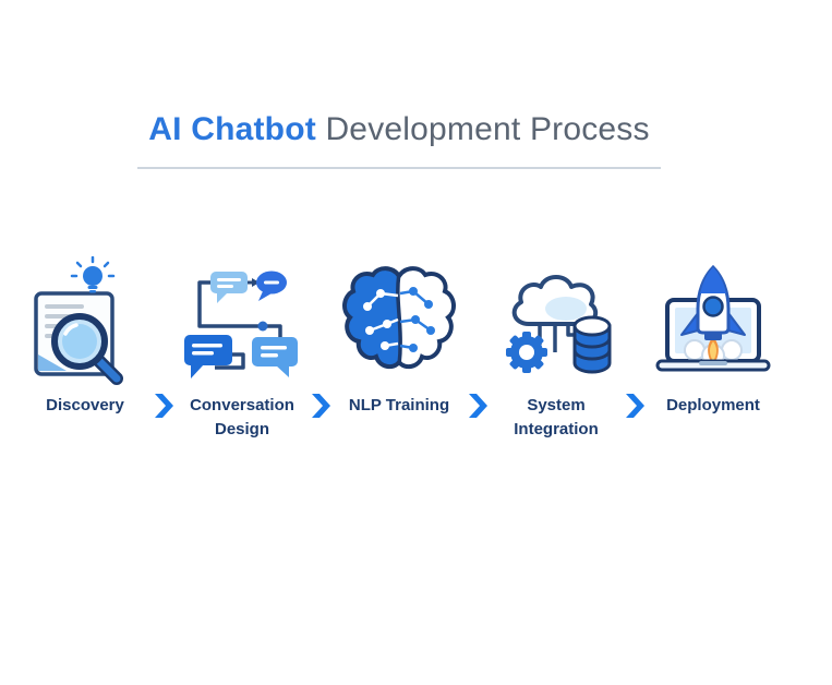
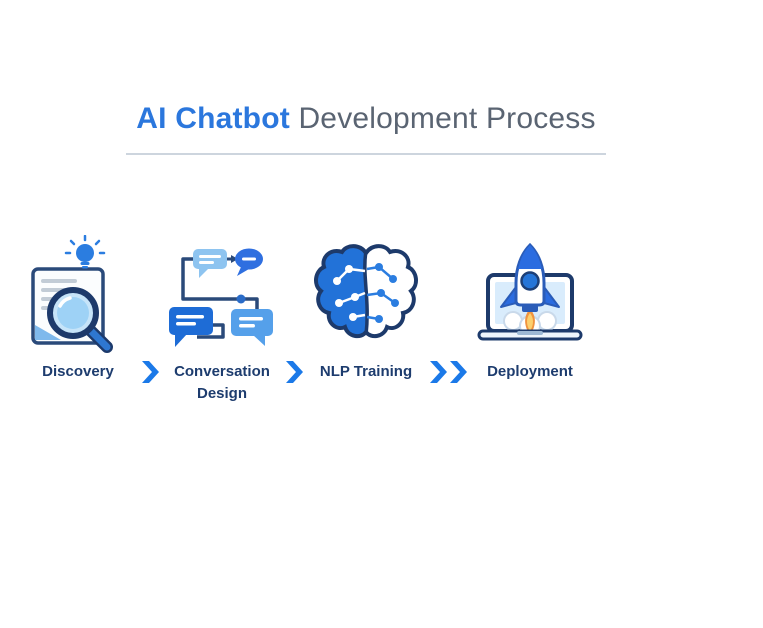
  AI Chatbot Development Process
  Discovery
  Conversation Design
  NLP Training
- System Integration
  Deployment
